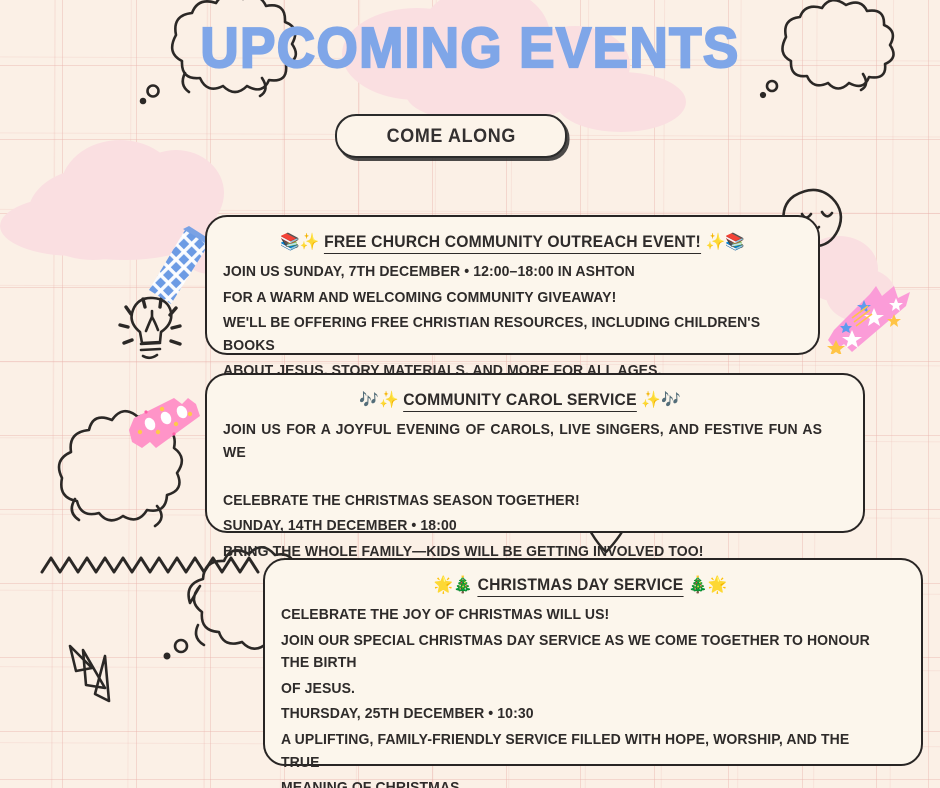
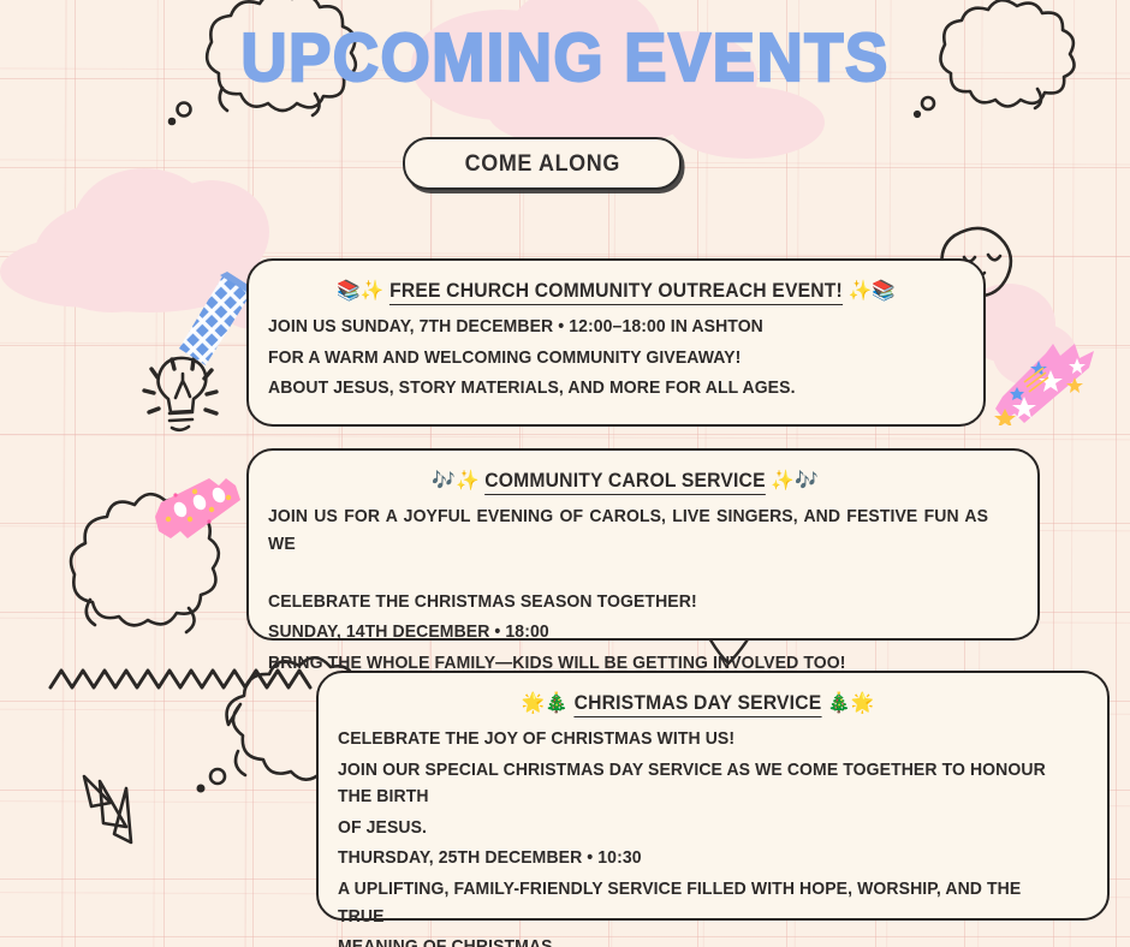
  UPCOMING EVENTS
  COME ALONG
  📚✨ FREE CHURCH COMMUNITY OUTREACH EVENT! ✨📚
  JOIN US SUNDAY, 7TH DECEMBER • 12:00–18:00 IN ASHTON
  FOR A WARM AND WELCOMING COMMUNITY GIVEAWAY!
- WE'LL BE OFFERING FREE CHRISTIAN RESOURCES, INCLUDING CHILDREN'S BOOKS
  ABOUT JESUS, STORY MATERIALS, AND MORE FOR ALL AGES.
  🎶✨ COMMUNITY CAROL SERVICE ✨🎶
  JOIN US FOR A JOYFUL EVENING OF CAROLS, LIVE SINGERS, AND FESTIVE FUN AS WE
  CELEBRATE THE CHRISTMAS SEASON TOGETHER!
  SUNDAY, 14TH DECEMBER • 18:00
  BRING THE WHOLE FAMILY—KIDS WILL BE GETTING INVOLVED TOO!
  🌟🎄 CHRISTMAS DAY SERVICE 🎄🌟
- CELEBRATE THE JOY OF CHRISTMAS WILL US!
+ CELEBRATE THE JOY OF CHRISTMAS WITH US!
  JOIN OUR SPECIAL CHRISTMAS DAY SERVICE AS WE COME TOGETHER TO HONOUR THE BIRTH
  OF JESUS.
  THURSDAY, 25TH DECEMBER • 10:30
  A UPLIFTING, FAMILY-FRIENDLY SERVICE FILLED WITH HOPE, WORSHIP, AND THE TRUE
